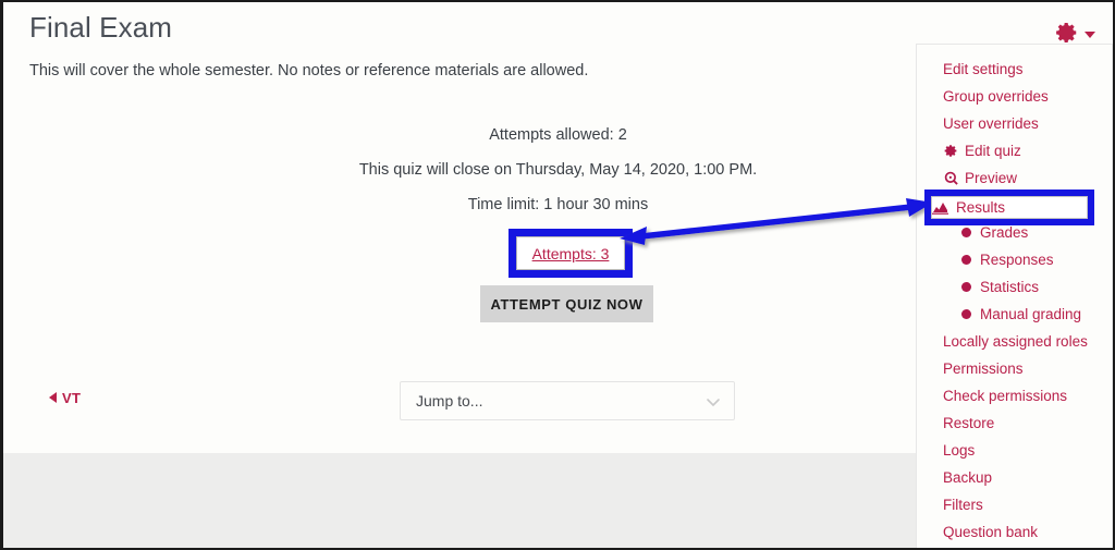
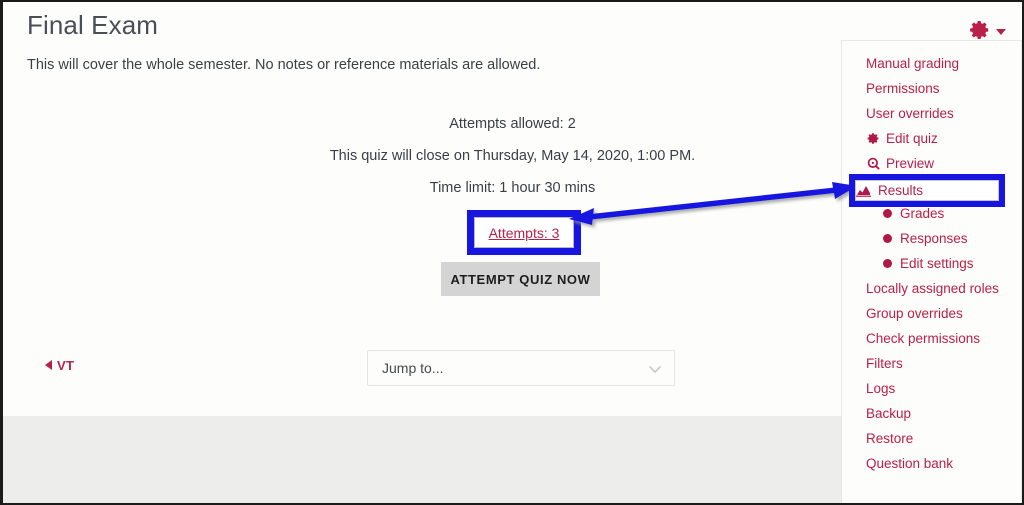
  Final Exam
  This will cover the whole semester. No notes or reference materials are allowed.
  Attempts allowed: 2
  This quiz will close on Thursday, May 14, 2020, 1:00 PM.
  Time limit: 1 hour 30 mins
  Attempts: 3
  ATTEMPT QUIZ NOW
  VT
  Jump to...
- Edit settings
+ Manual grading
- Group overrides
+ Permissions
  User overrides
  Edit quiz
  Preview
  Grades
  Responses
- Statistics
- Manual grading
+ Edit settings
  Locally assigned roles
- Permissions
+ Group overrides
  Check permissions
- Restore
+ Filters
  Logs
  Backup
- Filters
+ Restore
  Question bank
  Results
